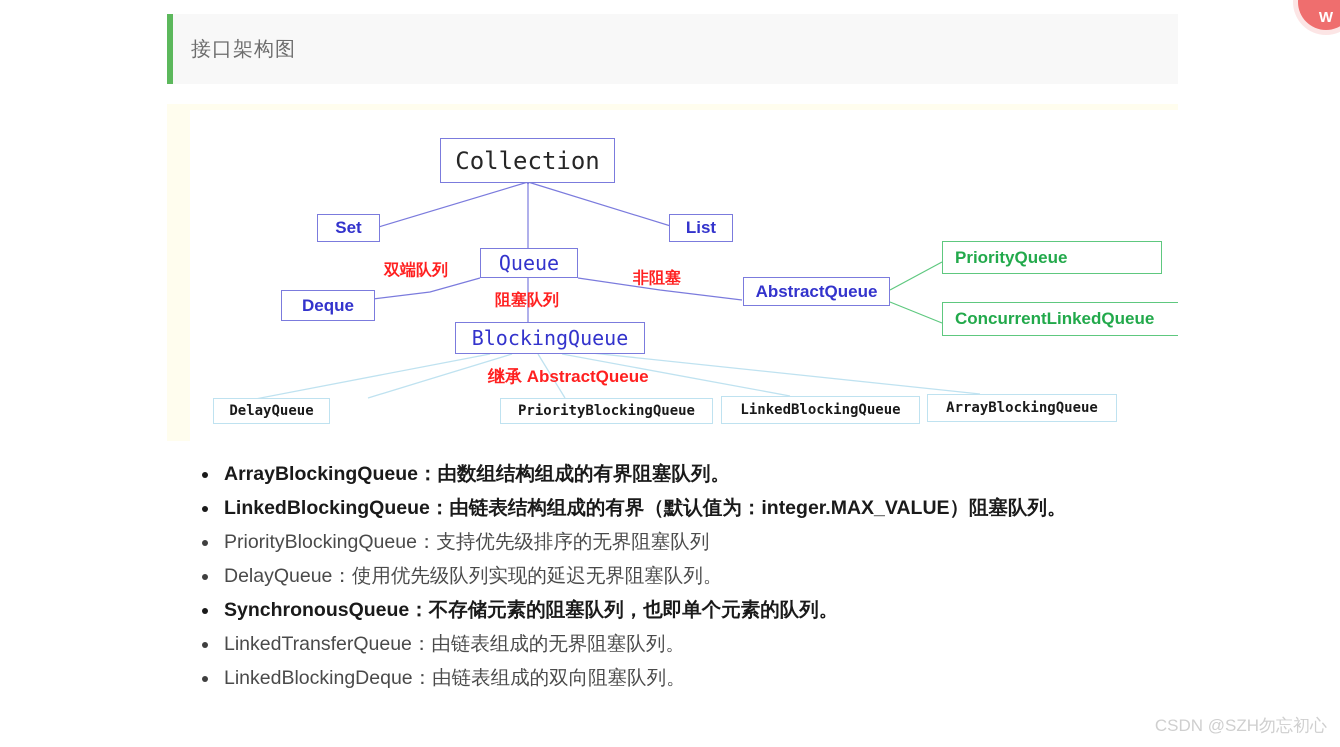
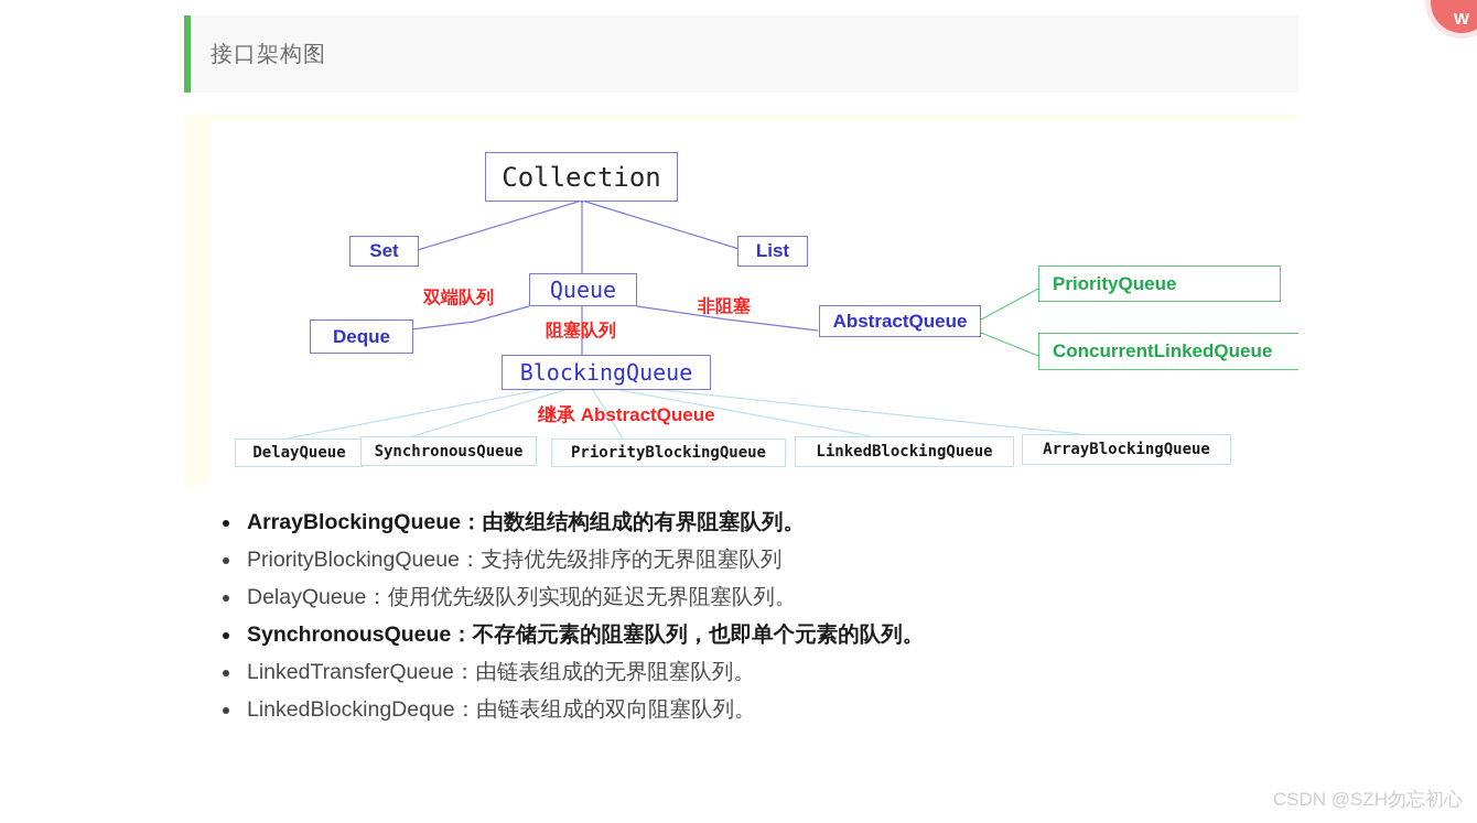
  接口架构图
  Collection
  Set
  List
  Queue
  Deque
  AbstractQueue
  PriorityQueue
  ConcurrentLinkedQueue
  BlockingQueue
  DelayQueue
+ SynchronousQueue
  PriorityBlockingQueue
  LinkedBlockingQueue
  ArrayBlockingQueue
  双端队列
  阻塞队列
  非阻塞
  继承 AbstractQueue
  ArrayBlockingQueue：由数组结构组成的有界阻塞队列。
- LinkedBlockingQueue：由链表结构组成的有界（默认值为：integer.MAX_VALUE）阻塞队列。
  PriorityBlockingQueue：支持优先级排序的无界阻塞队列
  DelayQueue：使用优先级队列实现的延迟无界阻塞队列。
  SynchronousQueue：不存储元素的阻塞队列，也即单个元素的队列。
  LinkedTransferQueue：由链表组成的无界阻塞队列。
  LinkedBlockingDeque：由链表组成的双向阻塞队列。
  CSDN @SZH勿忘初心
  W
